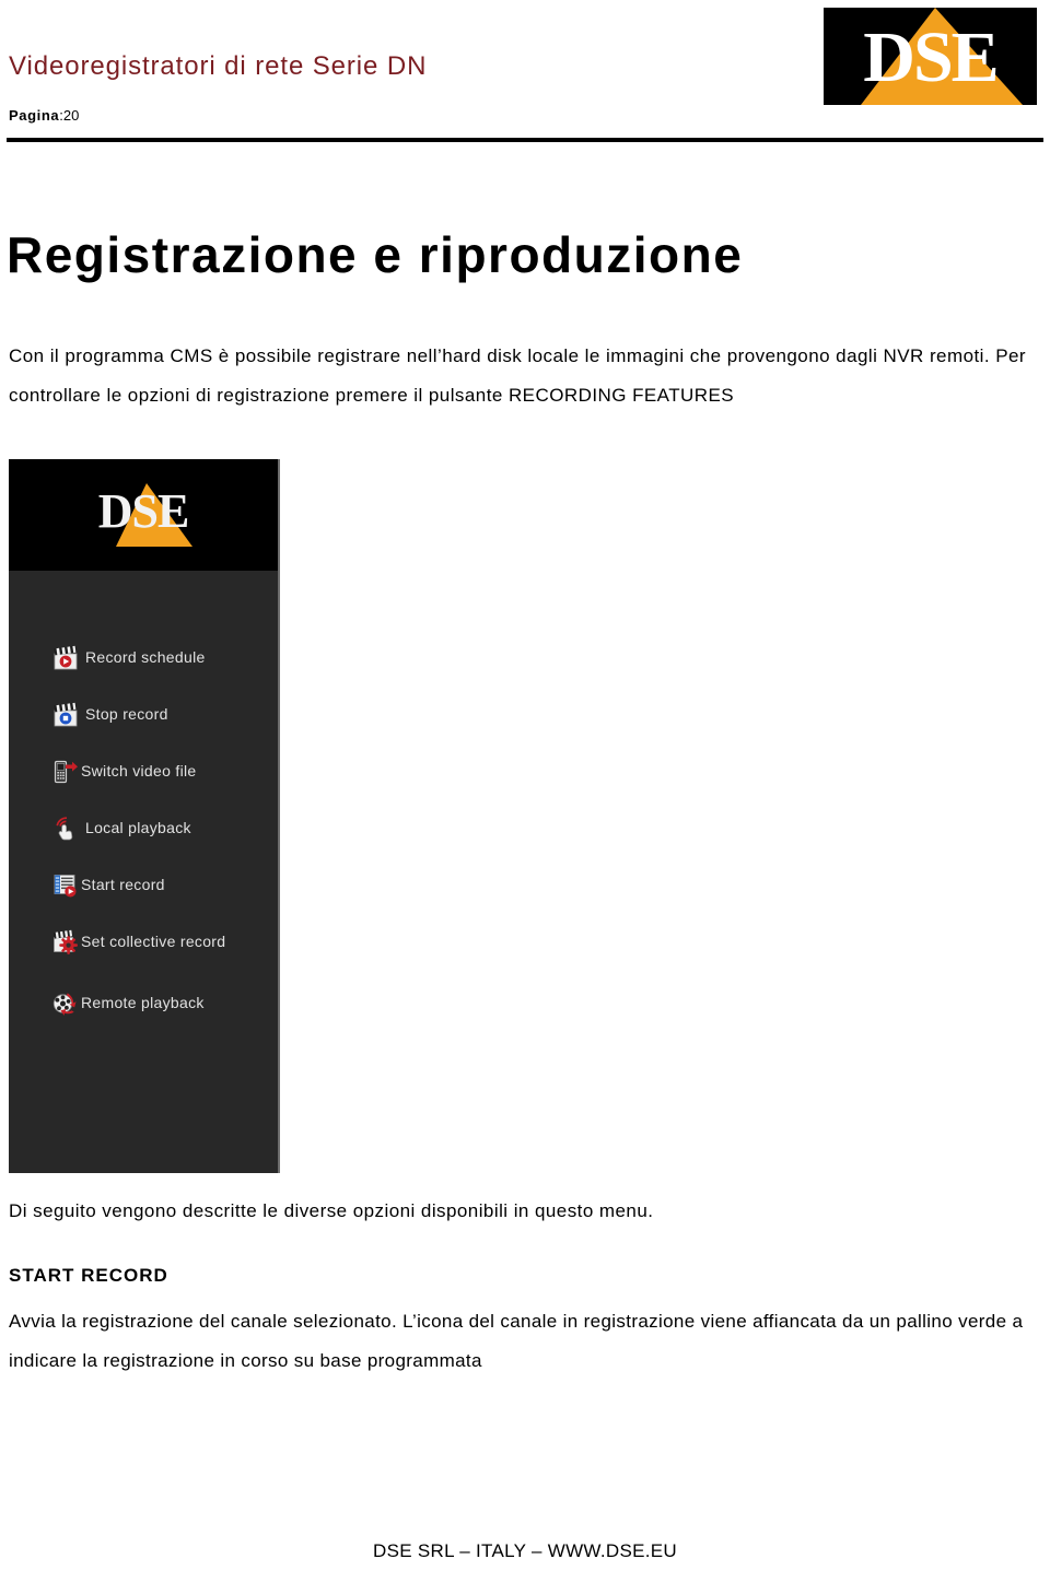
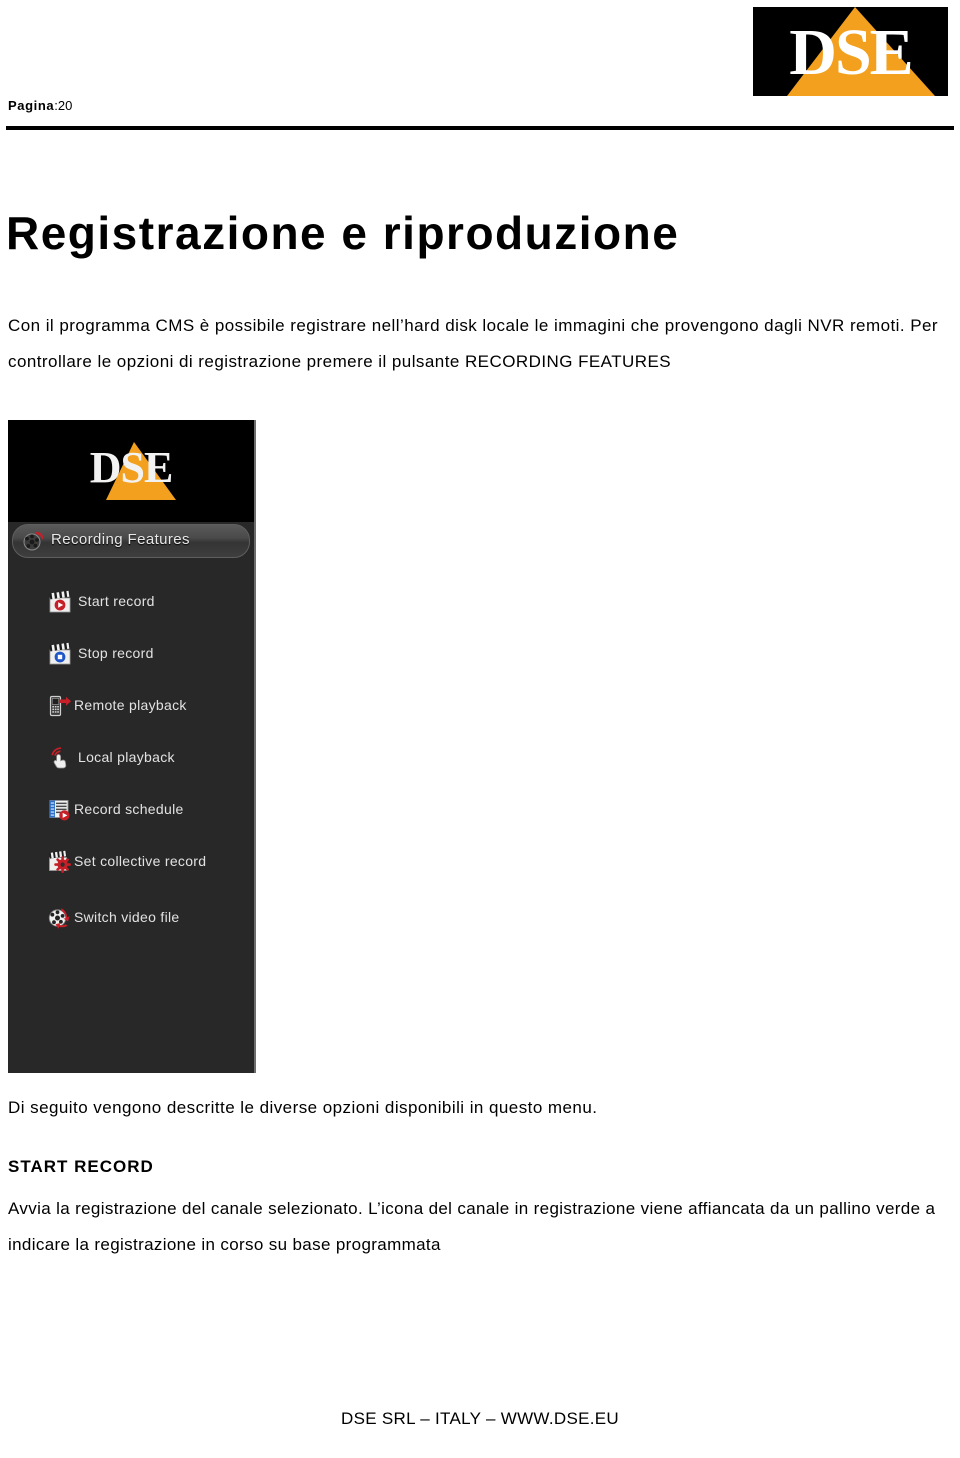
- Videoregistratori di rete Serie DN
  Pagina:20
  DSE
  Registrazione e riproduzione
  Con il programma CMS è possibile registrare nell’hard disk locale le immagini che provengono dagli NVR remoti. Per controllare le opzioni di registrazione premere il pulsante RECORDING FEATURES
  DSE
+ Recording Features
- Record schedule
+ Start record
  Stop record
- Switch video file
+ Remote playback
  Local playback
- Start record
+ Record schedule
  Set collective record
- Remote playback
+ Switch video file
  Di seguito vengono descritte le diverse opzioni disponibili in questo menu.
  START RECORD
  Avvia la registrazione del canale selezionato. L’icona del canale in registrazione viene affiancata da un pallino verde a indicare la registrazione in corso su base programmata
  DSE SRL – ITALY – WWW.DSE.EU
